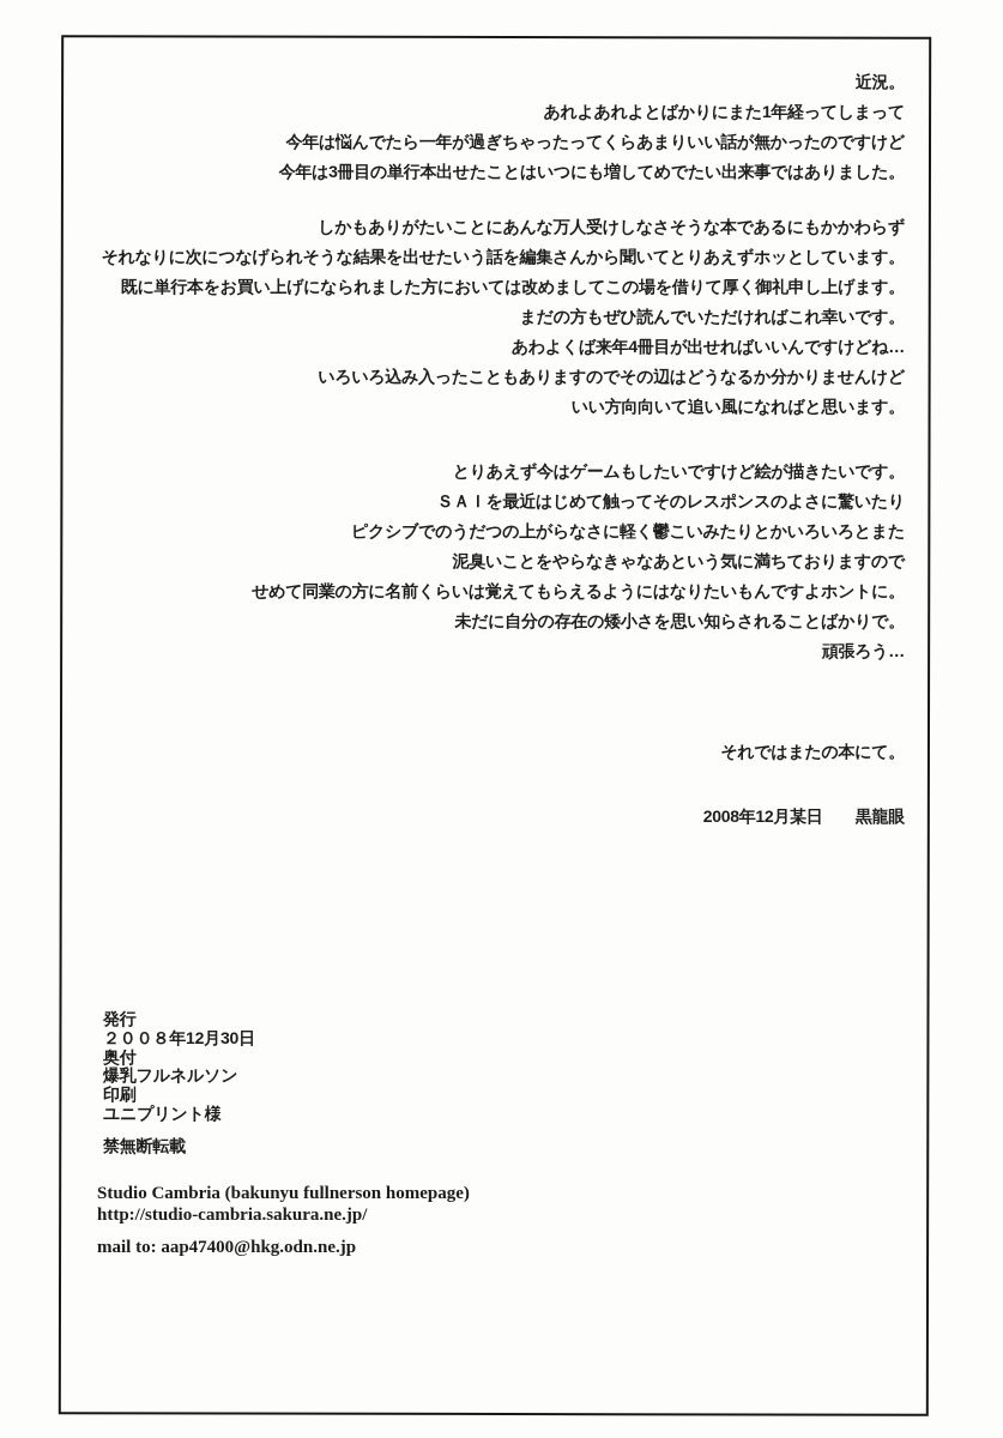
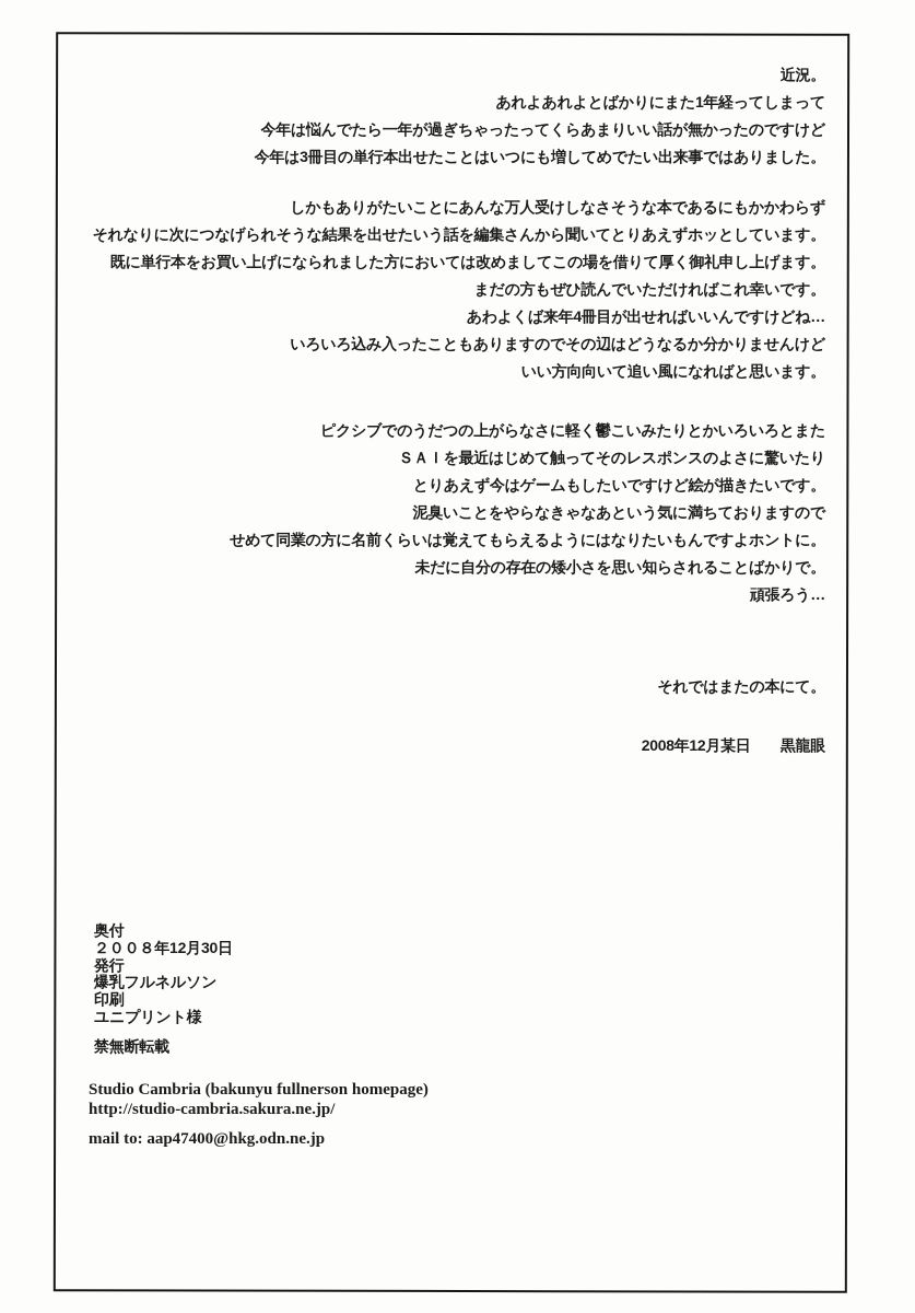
  近況。
  あれよあれよとばかりにまた1年経ってしまって
  今年は悩んでたら一年が過ぎちゃったってくらあまりいい話が無かったのですけど
  今年は3冊目の単行本出せたことはいつにも増してめでたい出来事ではありました。
  しかもありがたいことにあんな万人受けしなさそうな本であるにもかかわらず
  それなりに次につなげられそうな結果を出せたいう話を編集さんから聞いてとりあえずホッとしています。
  既に単行本をお買い上げになられました方においては改めましてこの場を借りて厚く御礼申し上げます。
  まだの方もぜひ読んでいただければこれ幸いです。
  あわよくば来年4冊目が出せればいいんですけどね…
  いろいろ込み入ったこともありますのでその辺はどうなるか分かりませんけど
  いい方向向いて追い風になればと思います。
- とりあえず今はゲームもしたいですけど絵が描きたいです。
+ ピクシブでのうだつの上がらなさに軽く鬱こいみたりとかいろいろとまた
  ＳＡＩを最近はじめて触ってそのレスポンスのよさに驚いたり
- ピクシブでのうだつの上がらなさに軽く鬱こいみたりとかいろいろとまた
+ とりあえず今はゲームもしたいですけど絵が描きたいです。
  泥臭いことをやらなきゃなあという気に満ちておりますので
  せめて同業の方に名前くらいは覚えてもらえるようにはなりたいもんですよホントに。
  未だに自分の存在の矮小さを思い知らされることばかりで。
  頑張ろう…
  それではまたの本にて。
  2008年12月某日 黒龍眼
- 発行
+ 奥付
  ２００８年12月30日
- 奥付
+ 発行
  爆乳フルネルソン
  印刷
  ユニプリント様
  禁無断転載
  Studio Cambria (bakunyu fullnerson homepage)
  http://studio-cambria.sakura.ne.jp/
  mail to: aap47400@hkg.odn.ne.jp
